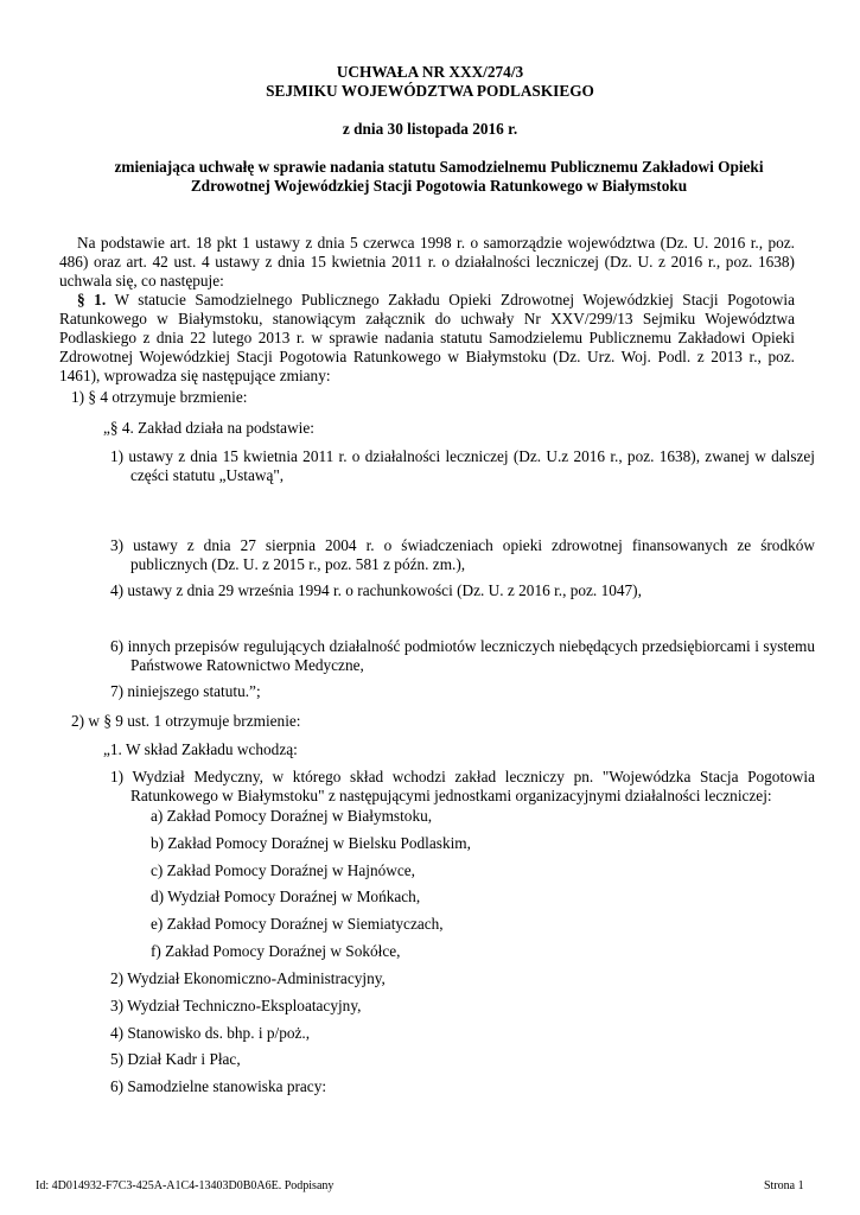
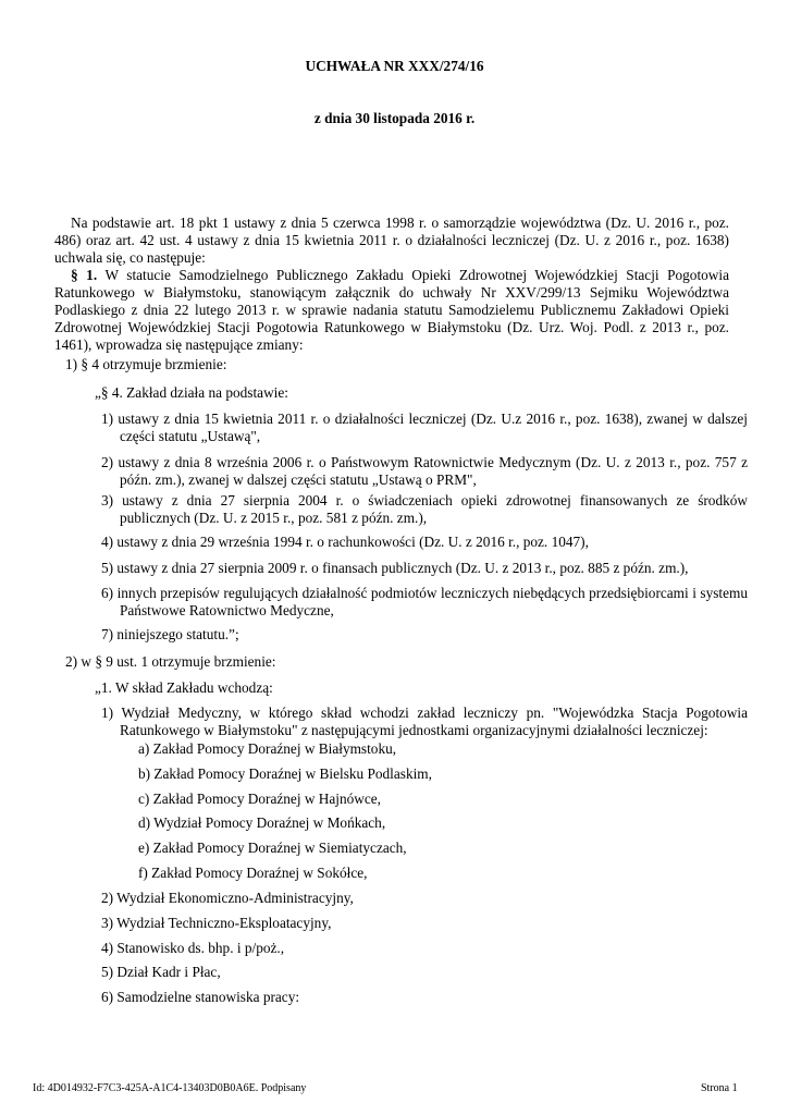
- UCHWAŁA NR XXX/274/3
+ UCHWAŁA NR XXX/274/16
- SEJMIKU WOJEWÓDZTWA PODLASKIEGO
  z dnia 30 listopada 2016 r.
- zmieniająca uchwałę w sprawie nadania statutu Samodzielnemu Publicznemu Zakładowi Opieki Zdrowotnej Wojewódzkiej Stacji Pogotowia Ratunkowego w Białymstoku
  Na podstawie art. 18 pkt 1 ustawy z dnia 5 czerwca 1998 r. o samorządzie województwa (Dz. U. 2016 r., poz. 486) oraz art. 42 ust. 4 ustawy z dnia 15 kwietnia 2011 r. o działalności leczniczej (Dz. U. z 2016 r., poz. 1638) uchwala się, co następuje:
  § 1. W statucie Samodzielnego Publicznego Zakładu Opieki Zdrowotnej Wojewódzkiej Stacji Pogotowia Ratunkowego w Białymstoku, stanowiącym załącznik do uchwały Nr XXV/299/13 Sejmiku Województwa Podlaskiego z dnia 22 lutego 2013 r. w sprawie nadania statutu Samodzielemu Publicznemu Zakładowi Opieki Zdrowotnej Wojewódzkiej Stacji Pogotowia Ratunkowego w Białymstoku (Dz. Urz. Woj. Podl. z 2013 r., poz. 1461), wprowadza się następujące zmiany:
  1) § 4 otrzymuje brzmienie:
  „§ 4. Zakład działa na podstawie:
  1) ustawy z dnia 15 kwietnia 2011 r. o działalności leczniczej (Dz. U.z 2016 r., poz. 1638), zwanej w dalszej części statutu „Ustawą",
+ 2) ustawy z dnia 8 września 2006 r. o Państwowym Ratownictwie Medycznym (Dz. U. z 2013 r., poz. 757 z późn. zm.), zwanej w dalszej części statutu „Ustawą o PRM",
  3) ustawy z dnia 27 sierpnia 2004 r. o świadczeniach opieki zdrowotnej finansowanych ze środków publicznych (Dz. U. z 2015 r., poz. 581 z późn. zm.),
  4) ustawy z dnia 29 września 1994 r. o rachunkowości (Dz. U. z 2016 r., poz. 1047),
+ 5) ustawy z dnia 27 sierpnia 2009 r. o finansach publicznych (Dz. U. z 2013 r., poz. 885 z późn. zm.),
  6) innych przepisów regulujących działalność podmiotów leczniczych niebędących przedsiębiorcami i systemu Państwowe Ratownictwo Medyczne,
  7) niniejszego statutu.”;
  2) w § 9 ust. 1 otrzymuje brzmienie:
  „1. W skład Zakładu wchodzą:
  1) Wydział Medyczny, w którego skład wchodzi zakład leczniczy pn. "Wojewódzka Stacja Pogotowia Ratunkowego w Białymstoku" z następującymi jednostkami organizacyjnymi działalności leczniczej:
  a) Zakład Pomocy Doraźnej w Białymstoku,
  b) Zakład Pomocy Doraźnej w Bielsku Podlaskim,
  c) Zakład Pomocy Doraźnej w Hajnówce,
  d) Wydział Pomocy Doraźnej w Mońkach,
  e) Zakład Pomocy Doraźnej w Siemiatyczach,
  f) Zakład Pomocy Doraźnej w Sokółce,
  2) Wydział Ekonomiczno-Administracyjny,
  3) Wydział Techniczno-Eksploatacyjny,
  4) Stanowisko ds. bhp. i p/poż.,
  5) Dział Kadr i Płac,
  6) Samodzielne stanowiska pracy:
  Id: 4D014932-F7C3-425A-A1C4-13403D0B0A6E. Podpisany
  Strona 1
